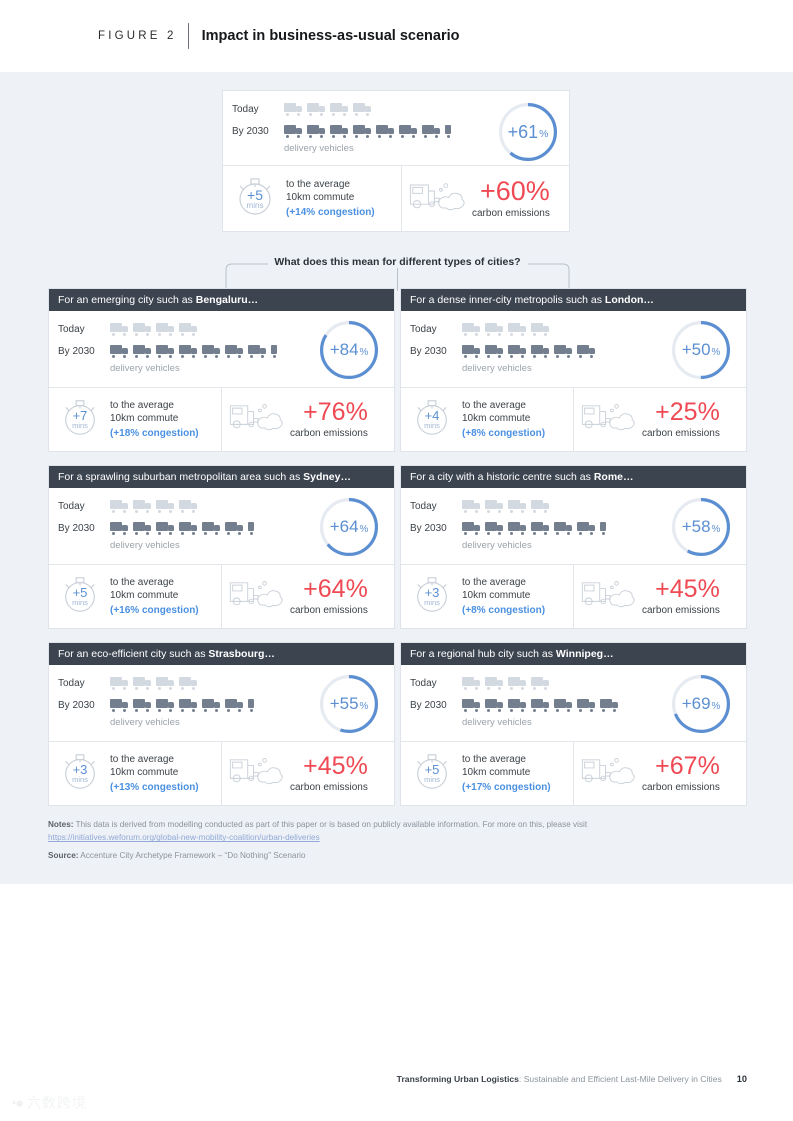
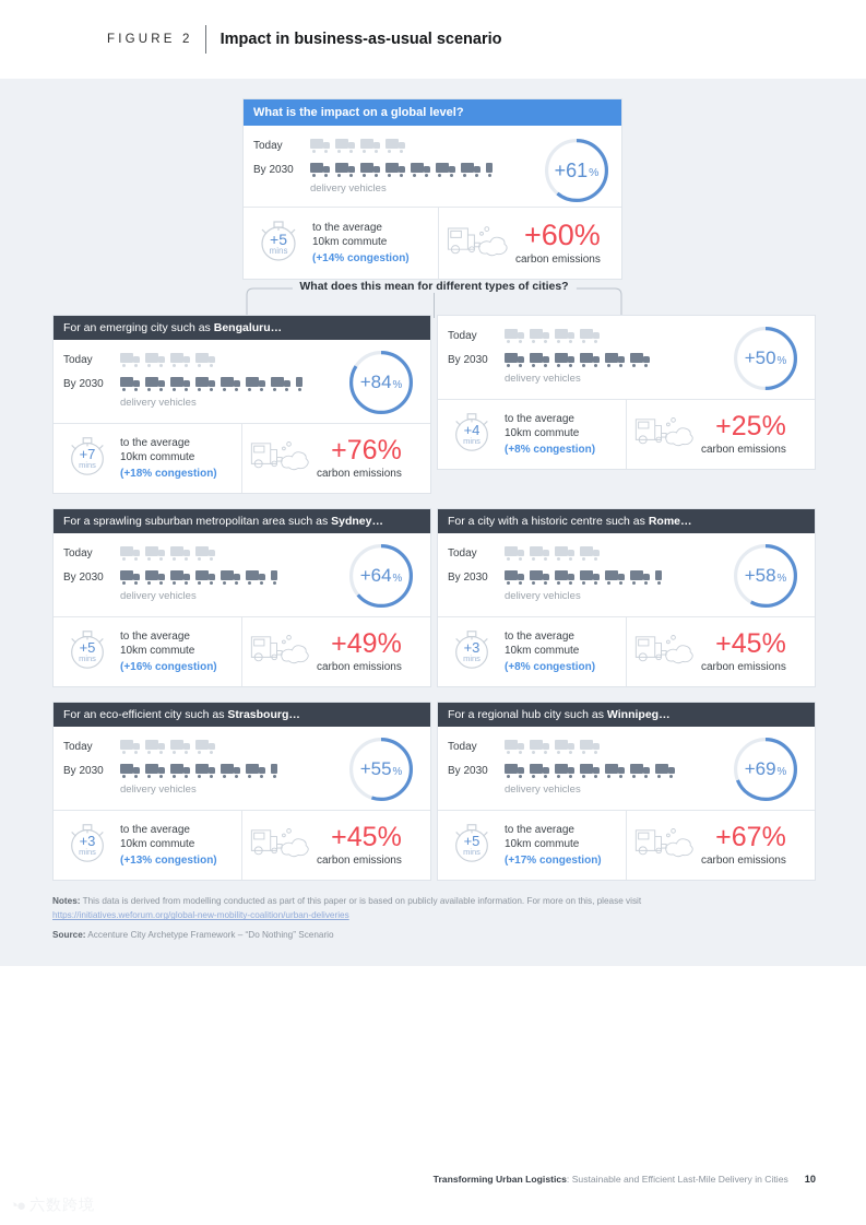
  FIGURE 2
  Impact in business-as-usual scenario
+ What is the impact on a global level?
  Today
  By 2030
  delivery vehicles
  +61
  %
  +5
  mins
  to the average
  10km commute
  (+14% congestion)
  +60%
  carbon emissions
  What does this mean for different types of cities?
  For an emerging city such as Bengaluru…
  Today
  By 2030
  delivery vehicles
  +84
  %
  +7
  mins
  to the average
  10km commute
  (+18% congestion)
  +76%
  carbon emissions
- For a dense inner-city metropolis such as London…
  Today
  By 2030
  delivery vehicles
  +50
  %
  +4
  mins
  to the average
  10km commute
  (+8% congestion)
  +25%
  carbon emissions
  For a sprawling suburban metropolitan area such as Sydney…
  Today
  By 2030
  delivery vehicles
  +64
  %
  +5
  mins
  to the average
  10km commute
  (+16% congestion)
- +64%
+ +49%
  carbon emissions
  For a city with a historic centre such as Rome…
  Today
  By 2030
  delivery vehicles
  +58
  %
  +3
  mins
  to the average
  10km commute
  (+8% congestion)
  +45%
  carbon emissions
  For an eco-efficient city such as Strasbourg…
  Today
  By 2030
  delivery vehicles
  +55
  %
  +3
  mins
  to the average
  10km commute
  (+13% congestion)
  +45%
  carbon emissions
  For a regional hub city such as Winnipeg…
  Today
  By 2030
  delivery vehicles
  +69
  %
  +5
  mins
  to the average
  10km commute
  (+17% congestion)
  +67%
  carbon emissions
  Notes: This data is derived from modelling conducted as part of this paper or is based on publicly available information. For more on this, please visit
  https://initiatives.weforum.org/global-new-mobility-coalition/urban-deliveries
  Source: Accenture City Archetype Framework – “Do Nothing” Scenario
  Transforming Urban Logistics: Sustainable and Efficient Last-Mile Delivery in Cities
  10
